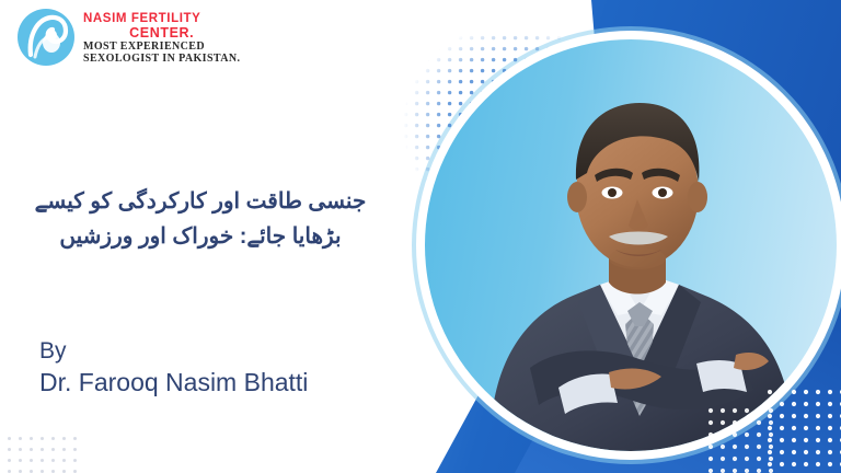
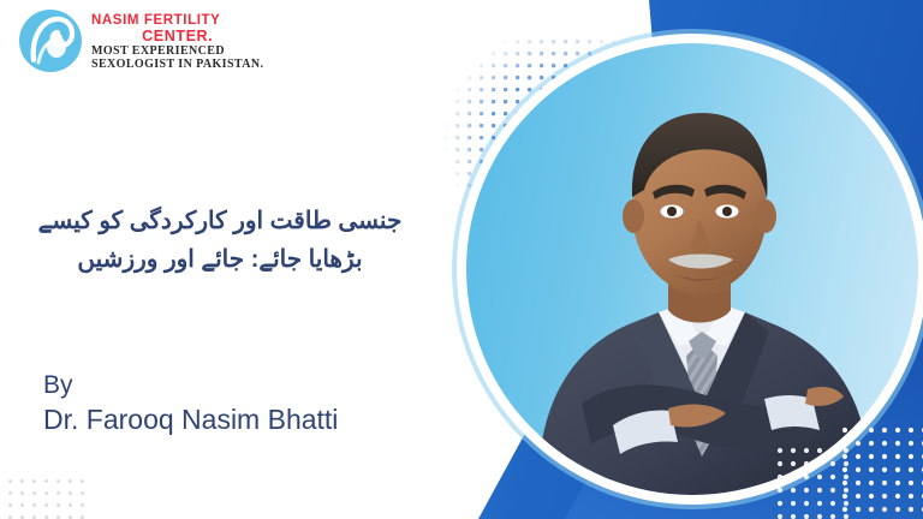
  NASIM FERTILITY
  CENTER.
  MOST EXPERIENCED
  SEXOLOGIST IN PAKISTAN.
- جنسی طاقت اور کارکردگی کو کیسے بڑھایا جائے: خوراک اور ورزشیں
+ جنسی طاقت اور کارکردگی کو کیسے بڑھایا جائے: جائے اور ورزشیں
  By
  Dr. Farooq Nasim Bhatti
